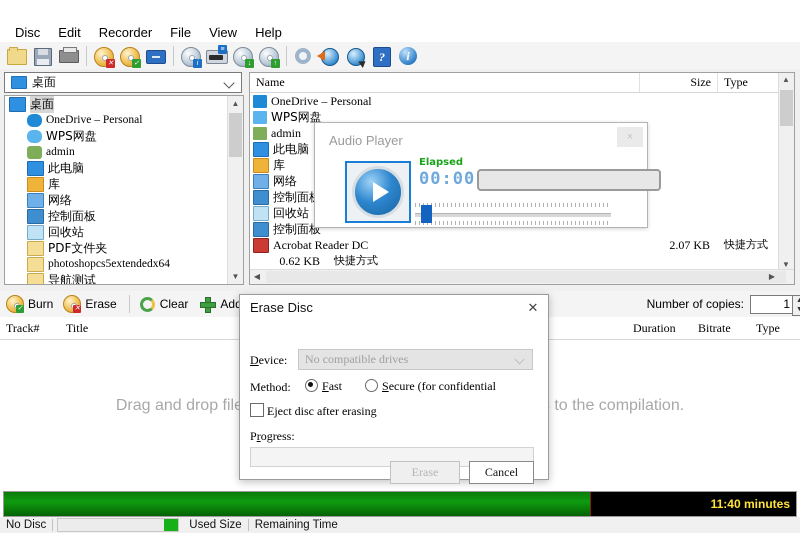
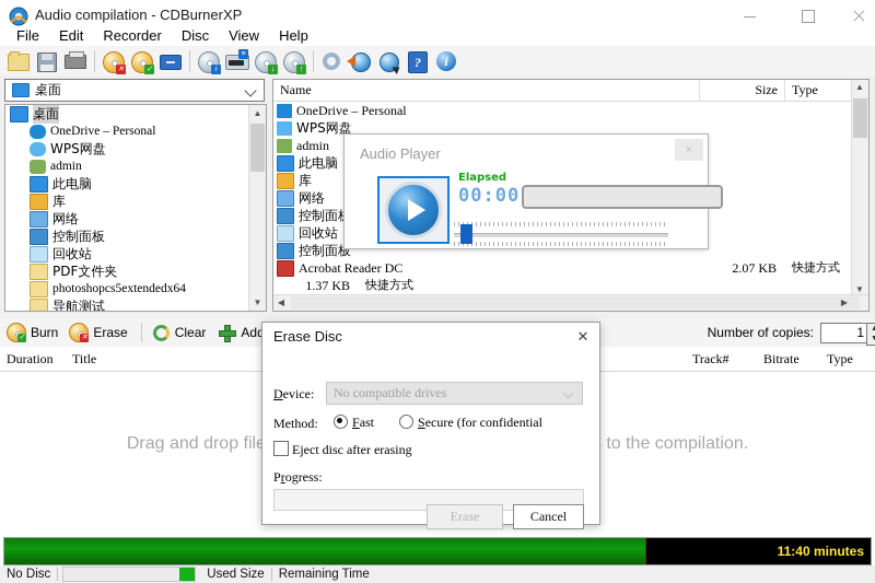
+ Audio compilation - CDBurnerXP
- Disc
+ File
  Edit
  Recorder
- File
+ Disc
  View
  Help
  ?
  i
  桌面
  桌面
  OneDrive – Personal
  WPS网盘
  admin
  此电脑
  库
  网络
  控制面板
  回收站
  PDF文件夹
  photoshopcs5extendedx64
  导航测试
  ▲
  ▼
  Name
  Size
  Type
  OneDrive – Personal
  WPS网盘
  admin
  此电脑
  库
  网络
  控制面
  回收站
  控制面板
  Acrobat Reader DC
  2.07 KB
  快捷方式
- 0.62 KB
+ 1.37 KB
  快捷方式
  ▲
  ▼
  ◀
  ▶
  Audio Player
  ×
  Elapsed
  00:00
  Burn
  Erase
  Clear
  Number of copies:
  1
- Track#
+ Duration
  Title
- Duration
+ Track#
  Bitrate
  Type
  Erase Disc
  ✕
  Device:
  No compatible drives
  Method:
  Fast
  Secure (for confidential
  Eject disc after erasing
  Progress:
  Erase
  Cancel
  11:40 minutes
  No Disc
  Used Size
  Remaining Time
